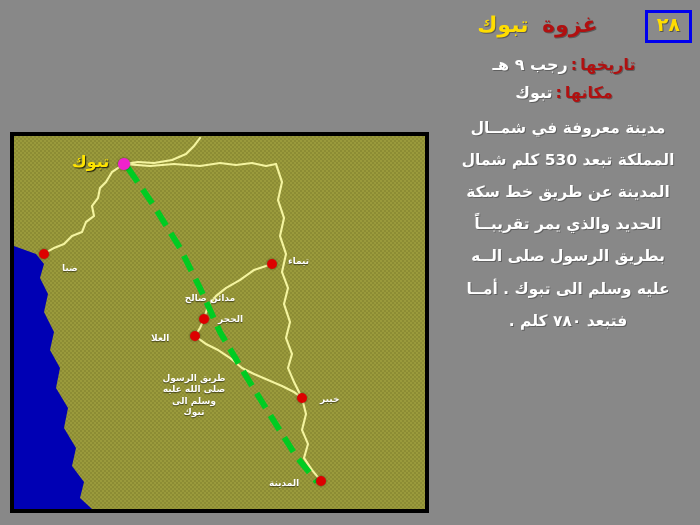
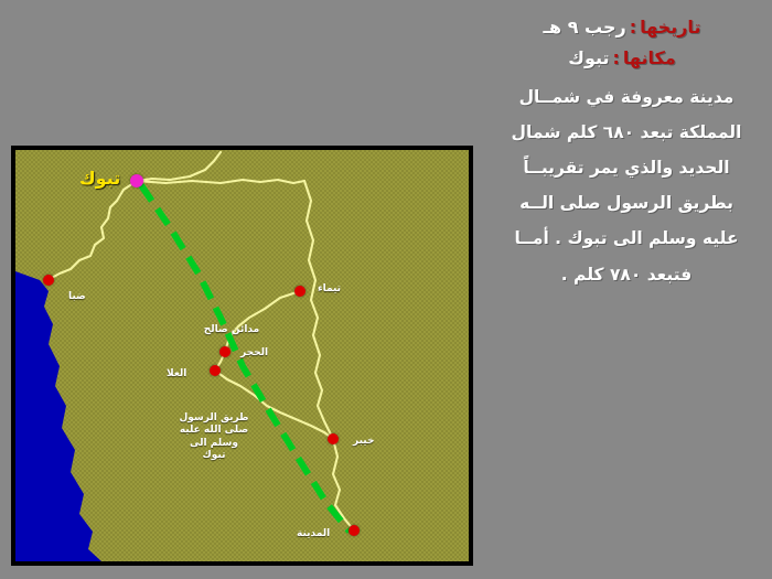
  تبوك
  ضبا
  تيماء
  الحجر
  العلا
  خيبر
  المدينة
  مدائن صالح
  طريق الرسول صلى الله عليه وسلم الى تبوك
- ٢٨
- غزوة تبوك
  تاريخها:رجب ٩ هـ
  مكانها:تبوك
  مدينة معروفة في شمــال
- المملكة تبعد 530 كلم شمال
+ المملكة تبعد ٦٨٠ كلم شمال
- المدينة عن طريق خط سكة
  الحديد والذي يمر تقريبــاً
  بطريق الرسول صلى الــه
  عليه وسلم الى تبوك . أمــا
  فتبعد ٧٨٠ كلم .
